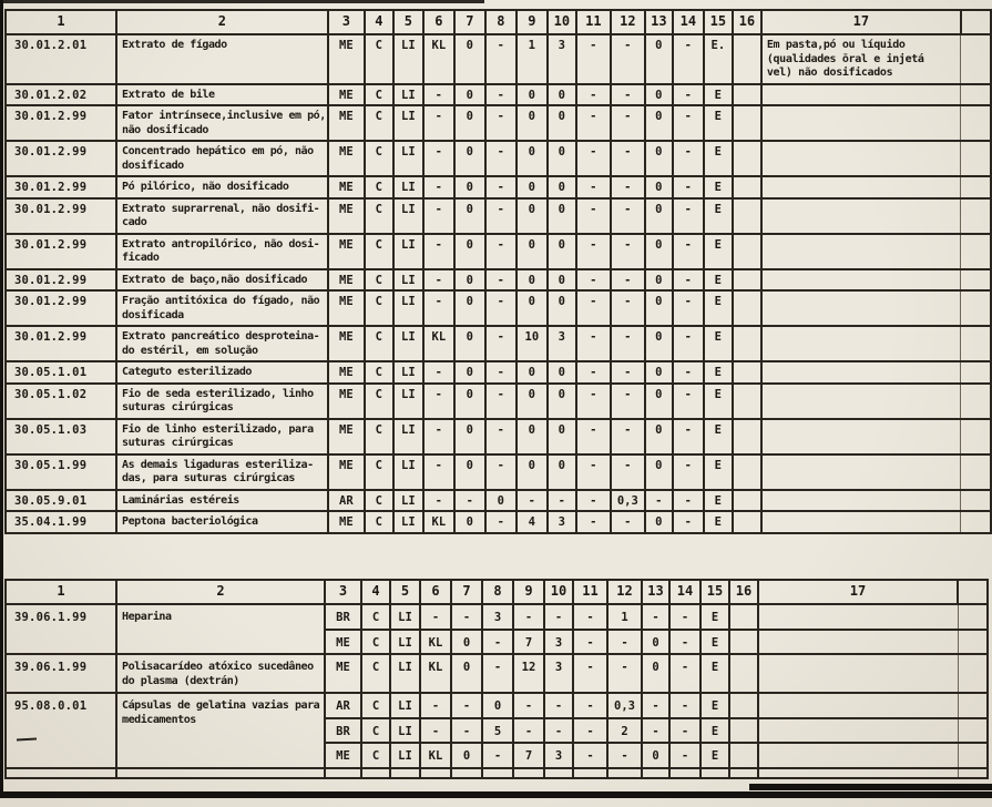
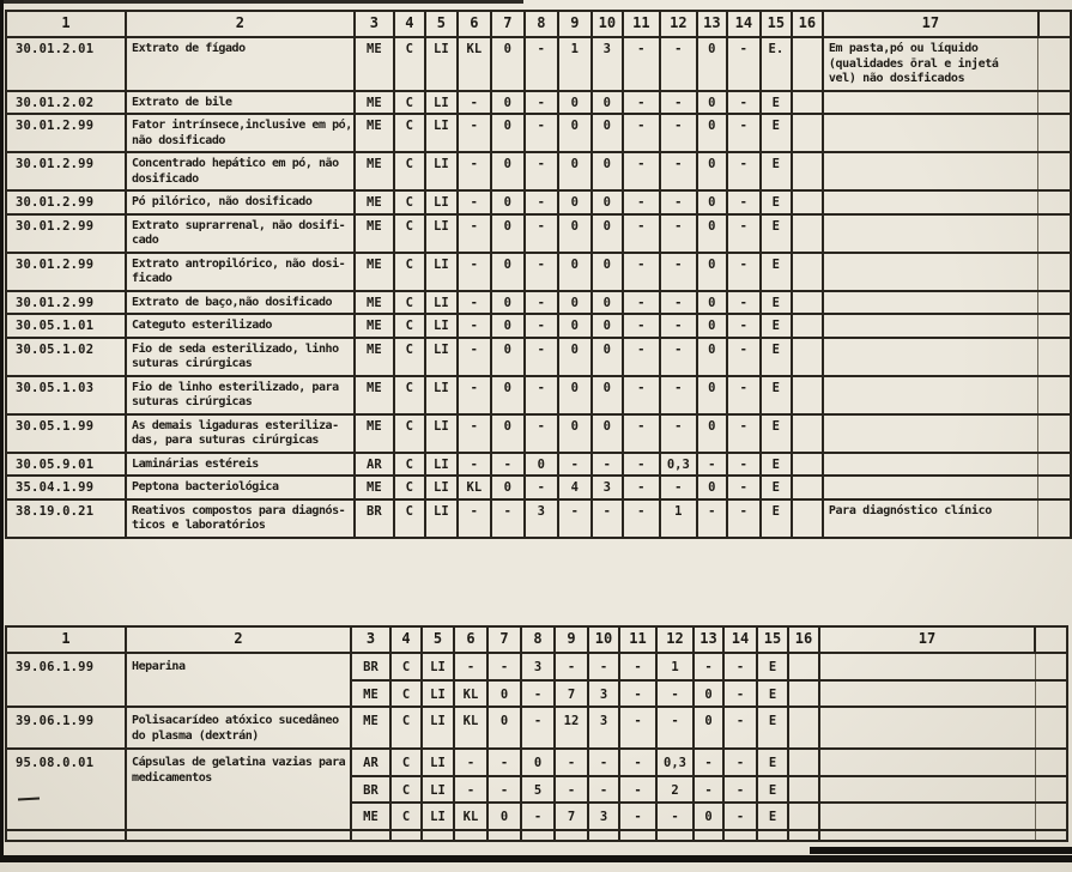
  1	2	3	4	5	6	7	8	9	10	11	12	13	14	15	16	17
  30.01.2.01	Extrato de fígado	ME	C	LI	KL	0	-	1	3	-	-	0	-	E.		Em pasta,pó ou líquido (qualidades ōral e injetá vel) não dosificados
  30.01.2.02	Extrato de bile	ME	C	LI	-	0	-	0	0	-	-	0	-	E
  30.01.2.99	Fator intrínsece,inclusive em pó, não dosificado	ME	C	LI	-	0	-	0	0	-	-	0	-	E
  30.01.2.99	Concentrado hepático em pó, não dosificado	ME	C	LI	-	0	-	0	0	-	-	0	-	E
  30.01.2.99	Pó pilórico, não dosificado	ME	C	LI	-	0	-	0	0	-	-	0	-	E
  30.01.2.99	Extrato suprarrenal, não dosifi- cado	ME	C	LI	-	0	-	0	0	-	-	0	-	E
  30.01.2.99	Extrato antropilórico, não dosi- ficado	ME	C	LI	-	0	-	0	0	-	-	0	-	E
  30.01.2.99	Extrato de baço,não dosificado	ME	C	LI	-	0	-	0	0	-	-	0	-	E
- 30.01.2.99	Fração antitóxica do fígado, não dosificada	ME	C	LI	-	0	-	0	0	-	-	0	-	E
- 30.01.2.99	Extrato pancreático desproteina- do estéril, em solução	ME	C	LI	KL	0	-	10	3	-	-	0	-	E
  30.05.1.01	Categuto esterilizado	ME	C	LI	-	0	-	0	0	-	-	0	-	E
  30.05.1.02	Fio de seda esterilizado, linho suturas cirúrgicas	ME	C	LI	-	0	-	0	0	-	-	0	-	E
  30.05.1.03	Fio de linho esterilizado, para suturas cirúrgicas	ME	C	LI	-	0	-	0	0	-	-	0	-	E
  30.05.1.99	As demais ligaduras esteriliza- das, para suturas cirúrgicas	ME	C	LI	-	0	-	0	0	-	-	0	-	E
  30.05.9.01	Laminárias estéreis	AR	C	LI	-	-	0	-	-	-	0,3	-	-	E
  35.04.1.99	Peptona bacteriológica	ME	C	LI	KL	0	-	4	3	-	-	0	-	E
+ 38.19.0.21	Reativos compostos para diagnós- ticos e laboratórios	BR	C	LI	-	-	3	-	-	-	1	-	-	E		Para diagnóstico clínico
  1	2	3	4	5	6	7	8	9	10	11	12	13	14	15	16	17
  39.06.1.99	Heparina	BR	C	LI	-	-	3	-	-	-	1	-	-	E
  ME	C	LI	KL	0	-	7	3	-	-	0	-	E
  39.06.1.99	Polisacarídeo atóxico sucedâneo do plasma (dextrán)	ME	C	LI	KL	0	-	12	3	-	-	0	-	E
  95.08.0.01	Cápsulas de gelatina vazias para medicamentos	AR	C	LI	-	-	0	-	-	-	0,3	-	-	E
  BR	C	LI	-	-	5	-	-	-	2	-	-	E
  ME	C	LI	KL	0	-	7	3	-	-	0	-	E
